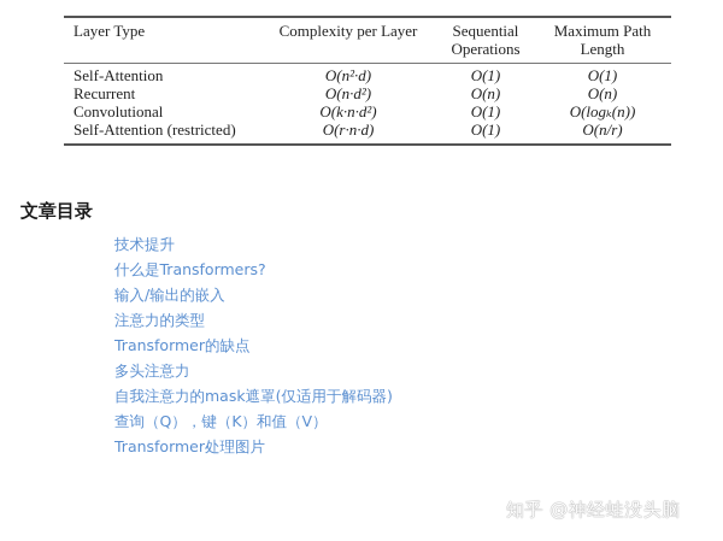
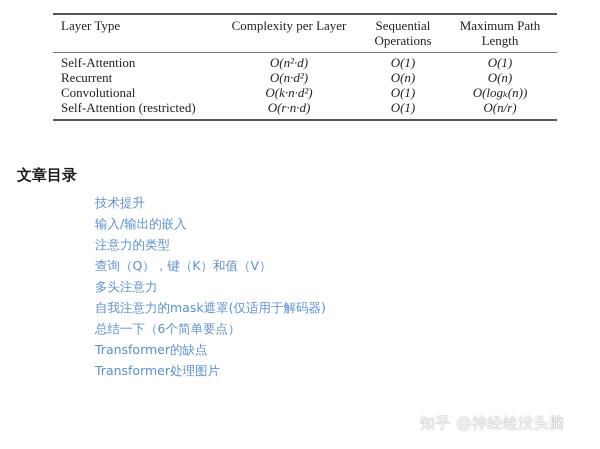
  Layer Type	Complexity per Layer	Sequential Operations	Maximum Path Length
  Self-Attention	O(n²·d)	O(1)	O(1)
  Recurrent	O(n·d²)	O(n)	O(n)
  Convolutional	O(k·n·d²)	O(1)	O(logₖ(n))
  Self-Attention (restricted)	O(r·n·d)	O(1)	O(n/r)
  文章目录
  技术提升
- 什么是Transformers?
  输入/输出的嵌入
  注意力的类型
- Transformer的缺点
+ 查询（Q），键（K）和值（V）
  多头注意力
  自我注意力的mask遮罩(仅适用于解码器)
+ 总结一下（6个简单要点）
- 查询（Q），键（K）和值（V）
+ Transformer的缺点
  Transformer处理图片
  知乎 @神经蛙没头脑
